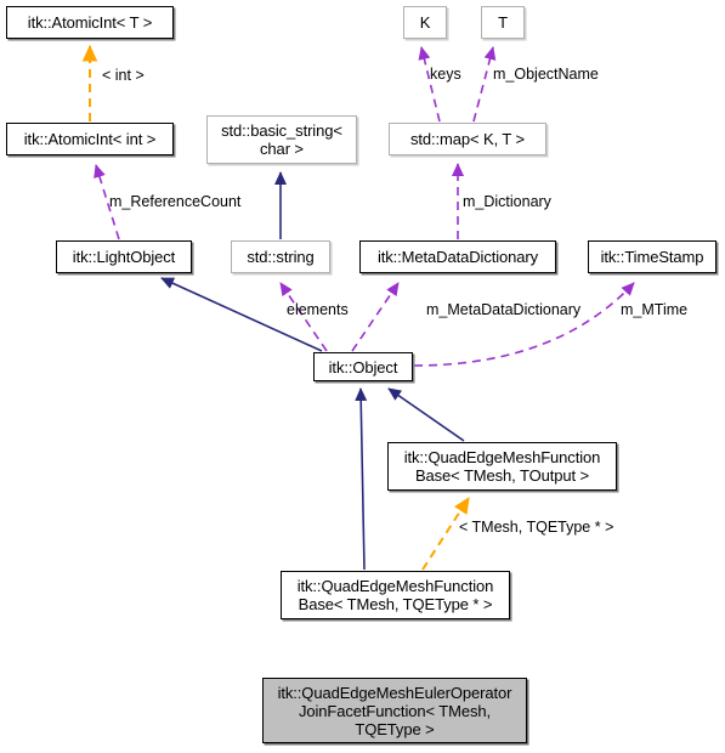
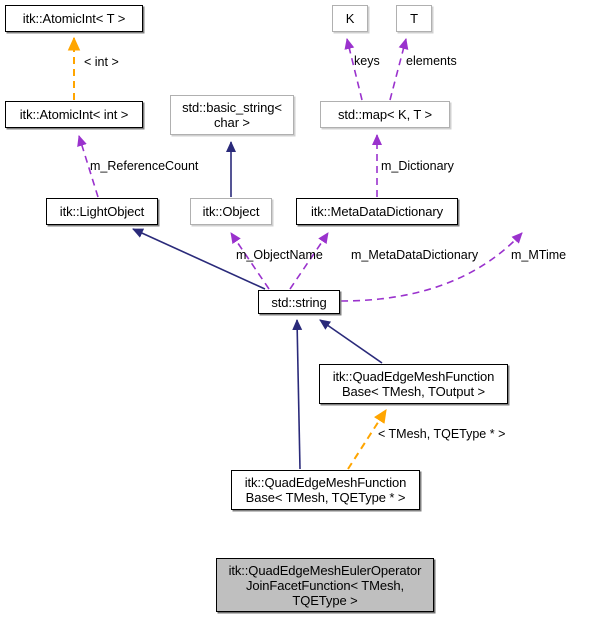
  itk::AtomicInt< T >
  K
  T
  itk::AtomicInt< int >
  std::basic_string<
  char >
  std::map< K, T >
  itk::LightObject
- std::string
+ itk::Object
  itk::MetaDataDictionary
- itk::TimeStamp
- itk::Object
+ std::string
  itk::QuadEdgeMeshFunction
  Base< TMesh, TOutput >
  itk::QuadEdgeMeshFunction
  Base< TMesh, TQEType * >
  itk::QuadEdgeMeshEulerOperator
  JoinFacetFunction< TMesh,
  TQEType >
  < int >
  keys
- m_ObjectName
+ elements
  m_ReferenceCount
  m_Dictionary
- elements
+ m_ObjectName
  m_MetaDataDictionary
  m_MTime
  < TMesh, TQEType * >
